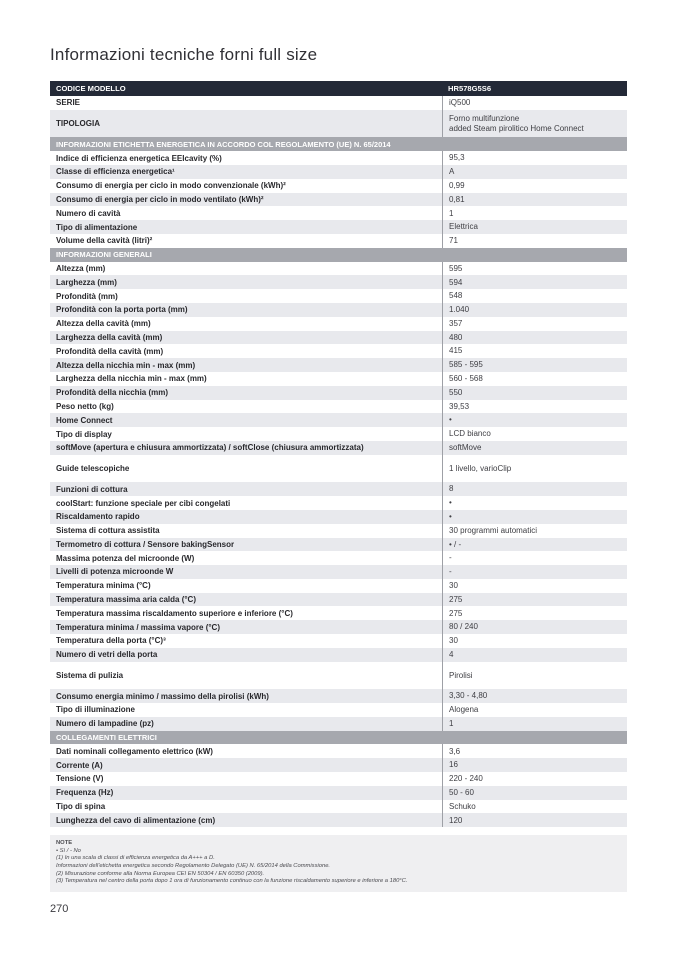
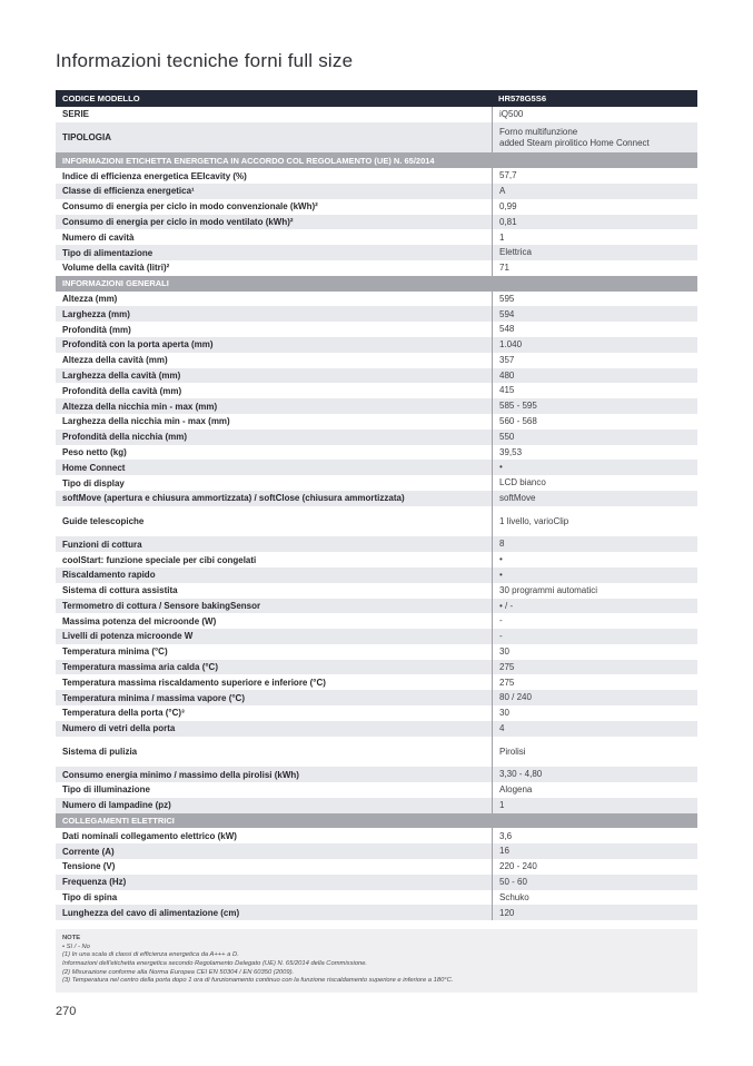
  Informazioni tecniche forni full size
  CODICE MODELLO
  HR578G5S6
  SERIE
  iQ500
  TIPOLOGIA
  Forno multifunzione
  added Steam pirolitico Home Connect
  INFORMAZIONI ETICHETTA ENERGETICA IN ACCORDO COL REGOLAMENTO (UE) N. 65/2014
  Indice di efficienza energetica EEIcavity (%)
- 95,3
+ 57,7
  Classe di efficienza energetica¹
  A
  Consumo di energia per ciclo in modo convenzionale (kWh)²
  0,99
  Consumo di energia per ciclo in modo ventilato (kWh)²
  0,81
  Numero di cavità
  1
  Tipo di alimentazione
  Elettrica
  Volume della cavità (litri)²
  71
  INFORMAZIONI GENERALI
  Altezza (mm)
  595
  Larghezza (mm)
  594
  Profondità (mm)
  548
- Profondità con la porta porta (mm)
+ Profondità con la porta aperta (mm)
  1.040
  Altezza della cavità (mm)
  357
  Larghezza della cavità (mm)
  480
  Profondità della cavità (mm)
  415
  Altezza della nicchia min - max (mm)
  585 - 595
  Larghezza della nicchia min - max (mm)
  560 - 568
  Profondità della nicchia (mm)
  550
  Peso netto (kg)
  39,53
  Home Connect
  •
  Tipo di display
  LCD bianco
  softMove (apertura e chiusura ammortizzata) / softClose (chiusura ammortizzata)
  softMove
  Guide telescopiche
  1 livello, varioClip
  Funzioni di cottura
  8
  coolStart: funzione speciale per cibi congelati
  •
  Riscaldamento rapido
  •
  Sistema di cottura assistita
  30 programmi automatici
  Termometro di cottura / Sensore bakingSensor
  • / -
  Massima potenza del microonde (W)
  -
  Livelli di potenza microonde W
  -
  Temperatura minima (°C)
  30
  Temperatura massima aria calda (°C)
  275
  Temperatura massima riscaldamento superiore e inferiore (°C)
  275
  Temperatura minima / massima vapore (°C)
  80 / 240
  Temperatura della porta (°C)³
  30
  Numero di vetri della porta
  4
  Sistema di pulizia
  Pirolisi
  Consumo energia minimo / massimo della pirolisi (kWh)
  3,30 - 4,80
  Tipo di illuminazione
  Alogena
  Numero di lampadine (pz)
  1
  COLLEGAMENTI ELETTRICI
  Dati nominali collegamento elettrico (kW)
  3,6
  Corrente (A)
  16
  Tensione (V)
  220 - 240
  Frequenza (Hz)
  50 - 60
  Tipo di spina
  Schuko
  Lunghezza del cavo di alimentazione (cm)
  120
  270
